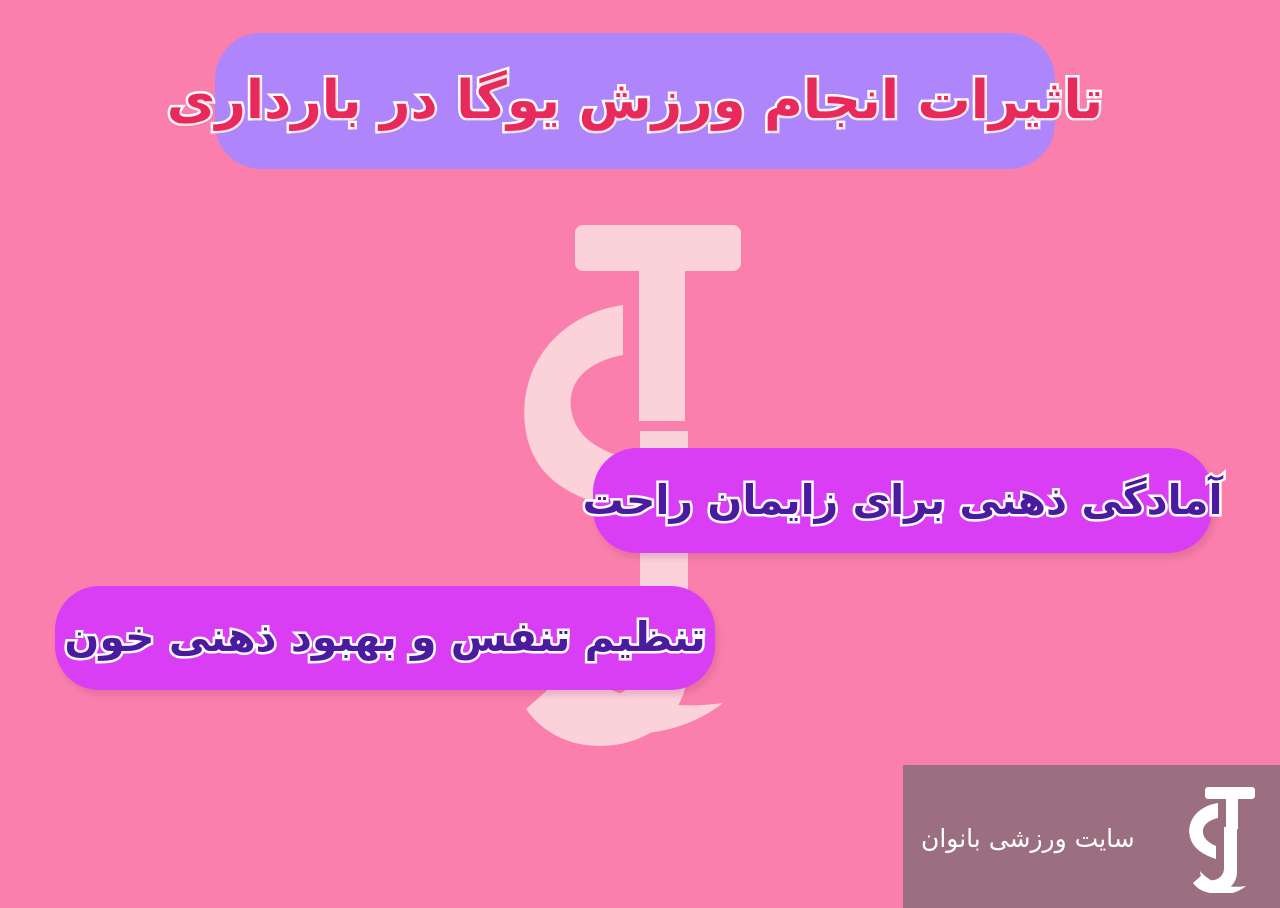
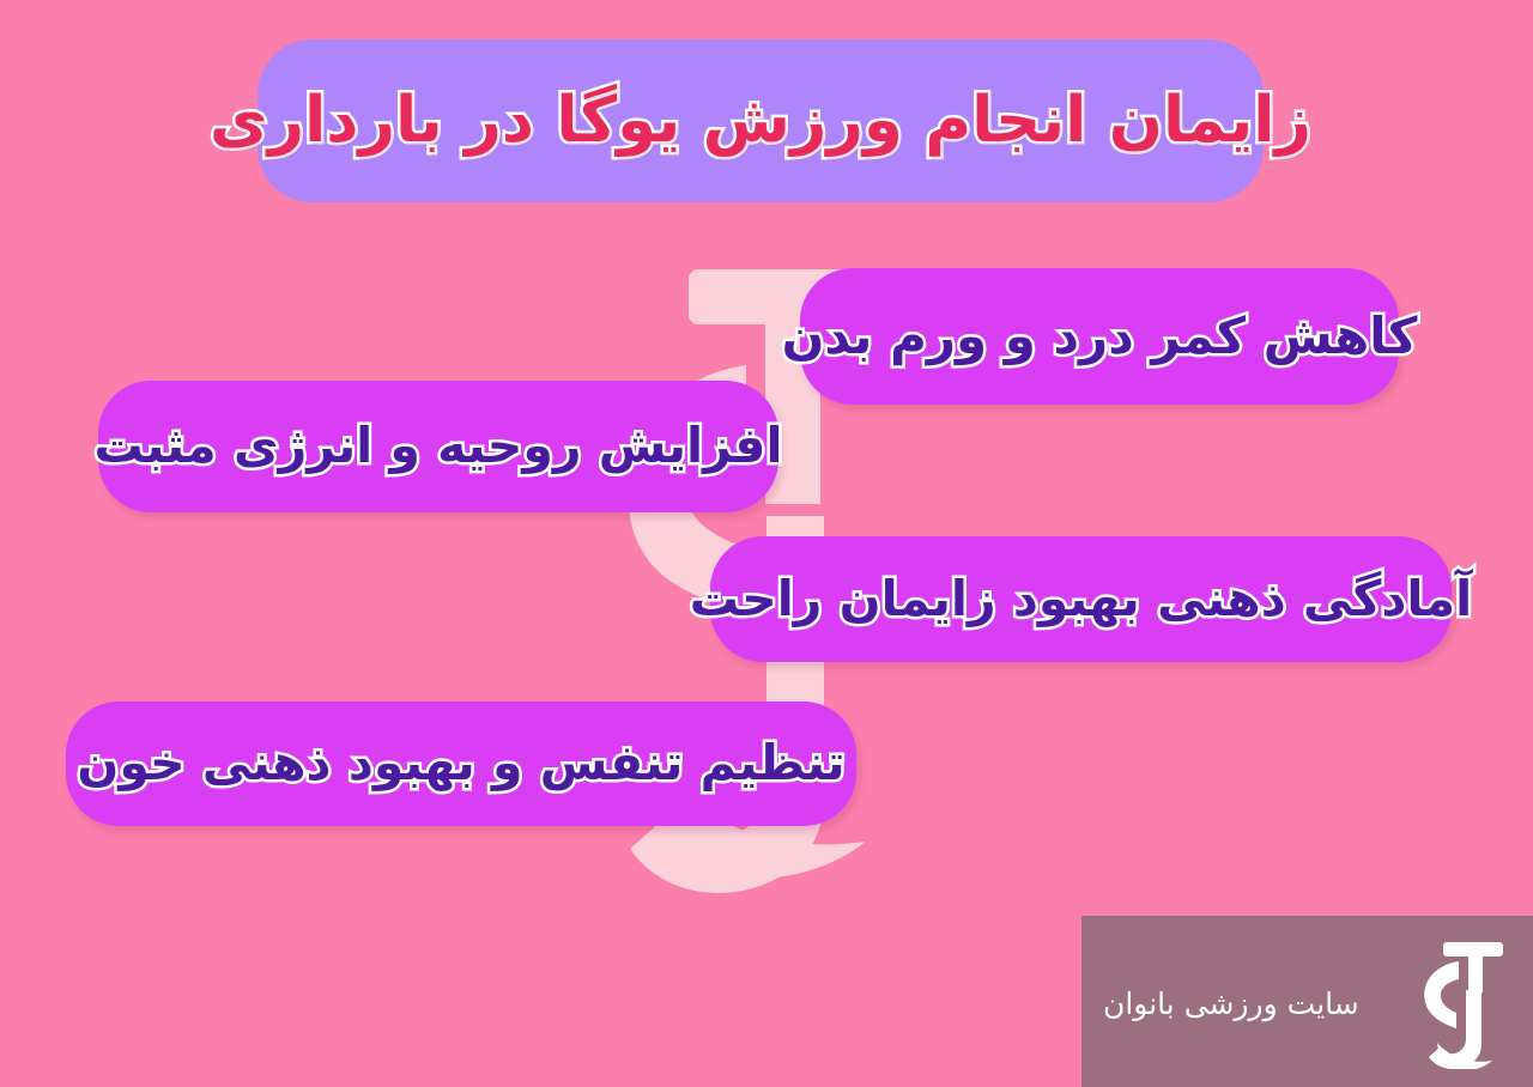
- تاثیرات انجام ورزش یوگا در بارداری
+ زایمان انجام ورزش یوگا در بارداری
+ کاهش کمر درد و ورم بدن
+ افزایش روحیه و انرژی مثبت
- آمادگی ذهنی برای زایمان راحت
+ آمادگی ذهنی بهبود زایمان راحت
  تنظیم تنفس و بهبود ذهنی خون
  سایت ورزشی بانوان
